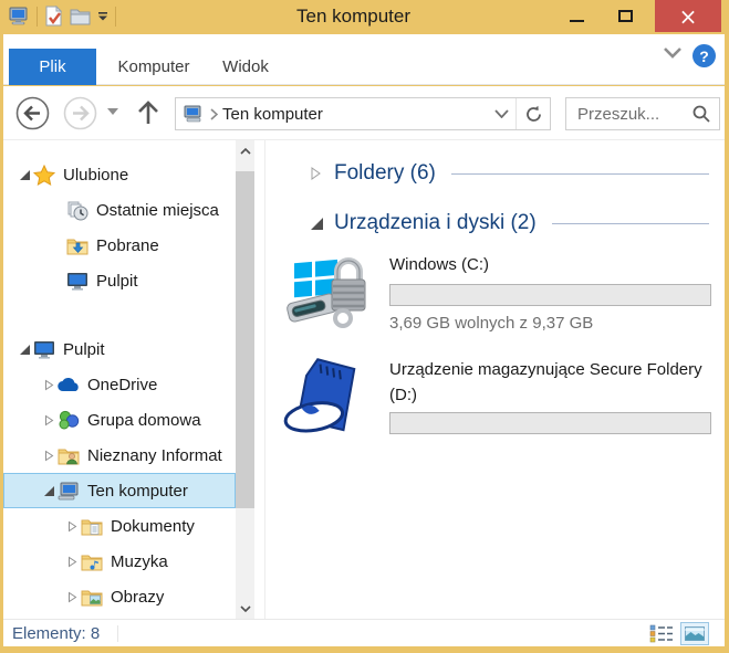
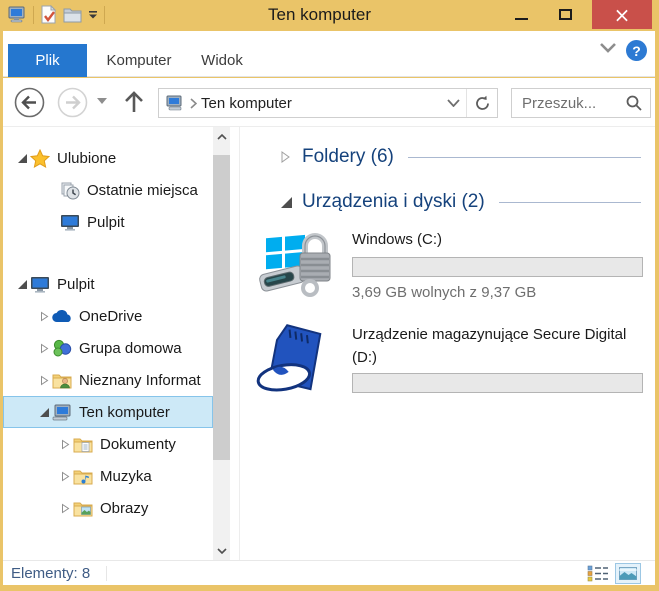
  Ten komputer
  ×
  Plik
  Komputer
  Widok
  ?
  Ten komputer
  Przeszuk...
  Ulubione
  Ostatnie miejsca
- Pobrane
  Pulpit
  Pulpit
  OneDrive
  Grupa domowa
  Nieznany Informat
  Ten komputer
  Dokumenty
  Muzyka
  Obrazy
  Foldery (6)
  Urządzenia i dyski (2)
  Windows (C:)
  3,69 GB wolnych z 9,37 GB
- Urządzenie magazynujące Secure Foldery (D:)
+ Urządzenie magazynujące Secure Digital (D:)
  Elementy: 8
